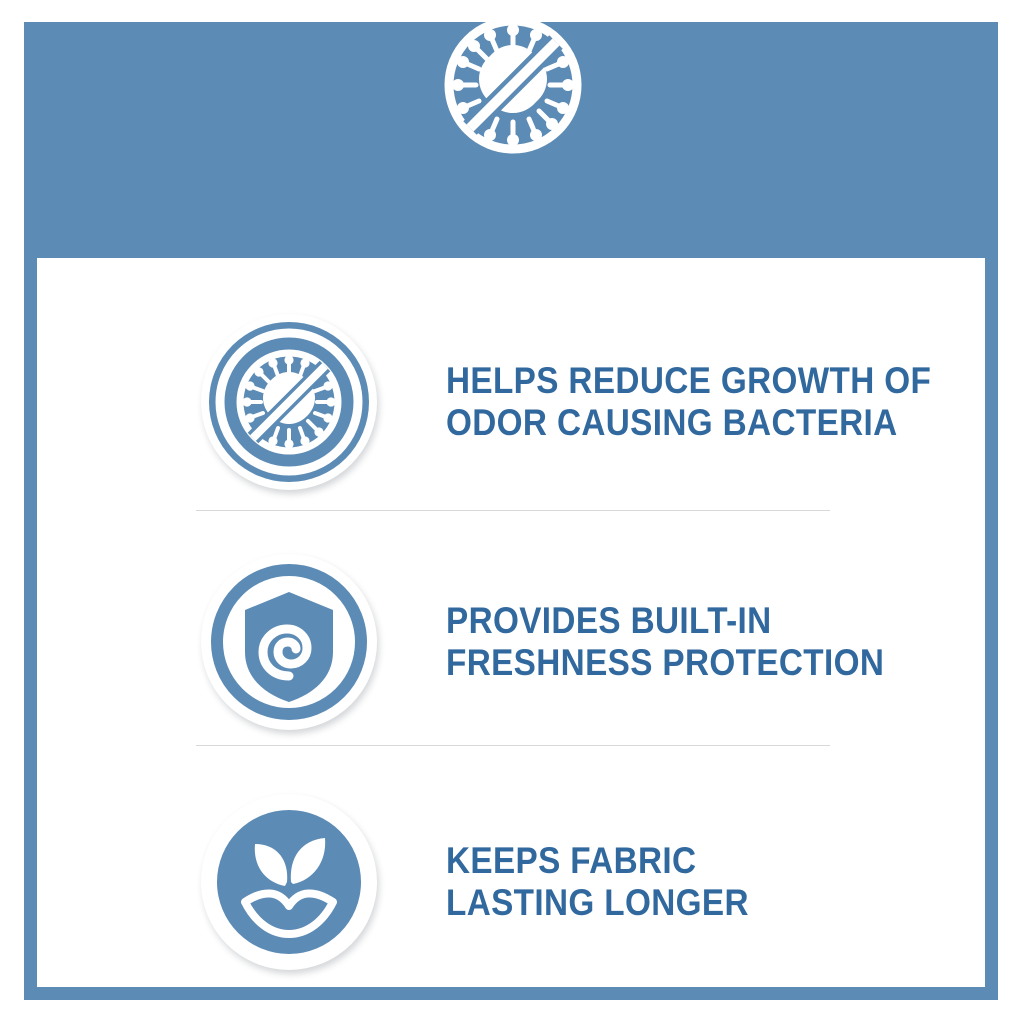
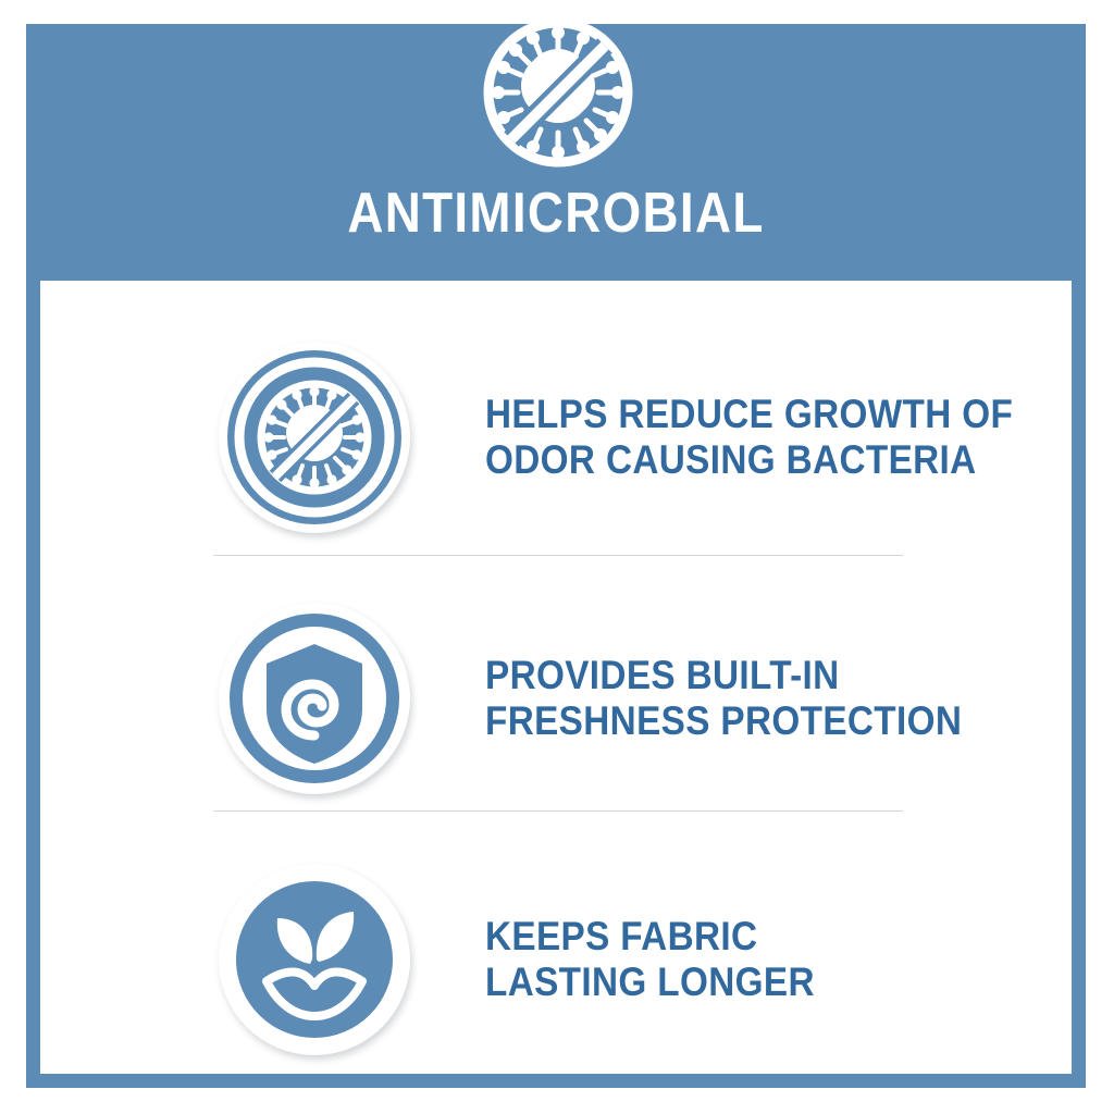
+ ANTIMICROBIAL
  HELPS REDUCE GROWTH OF
  ODOR CAUSING BACTERIA
  PROVIDES BUILT-IN
  FRESHNESS PROTECTION
  KEEPS FABRIC
  LASTING LONGER
